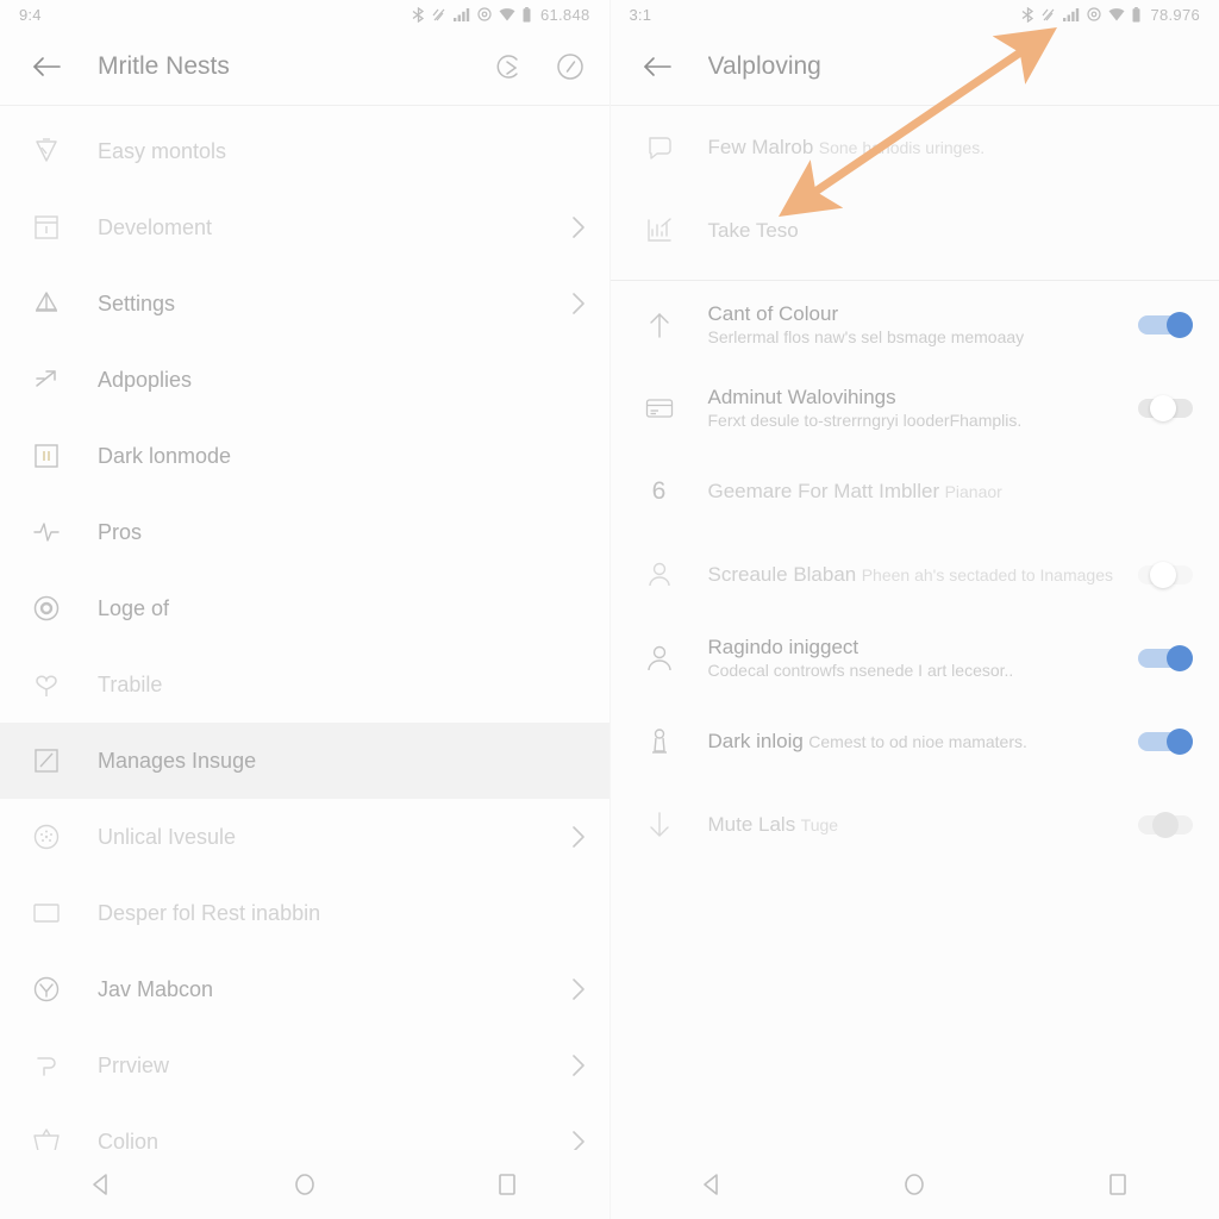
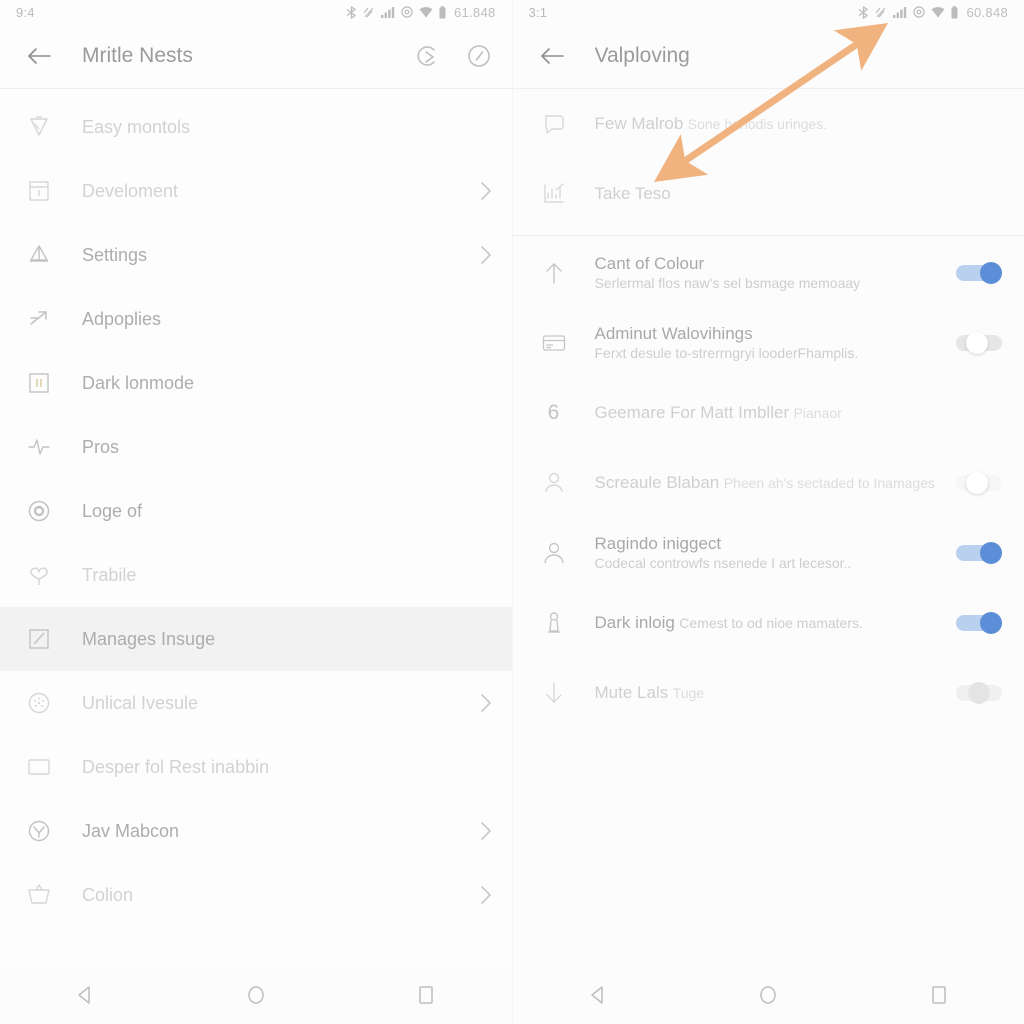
  9:4
  61.848
  Mritle Nests
  Easy montols
  Develoment
  Settings
  Adpoplies
  Dark lonmode
  Pros
  Loge of
  Trabile
  Manages Insuge
  Unlical Ivesule
  Desper fol Rest inabbin
  Jav Mabcon
- Prrview
  Colion
  3:1
- 78.976
+ 60.848
  Valploving
  Few Malrob Sone hodis uringes.
  Take Teso
  Cant of Colour Serlermal flos naw's sel bsmage memoaay
  Adminut Walovihings Ferxt desule to-strerrngryi looderFhamplis.
  6
  Geemare For Matt Imbller Pianaor
  Screaule Blaban Pheen ah's sectaded to Inamages
  Ragindo iniggect Codecal controwfs nsenede I art lecesor..
  Dark inloig Cemest to od nioe mamaters.
  Mute Lals Tuge
